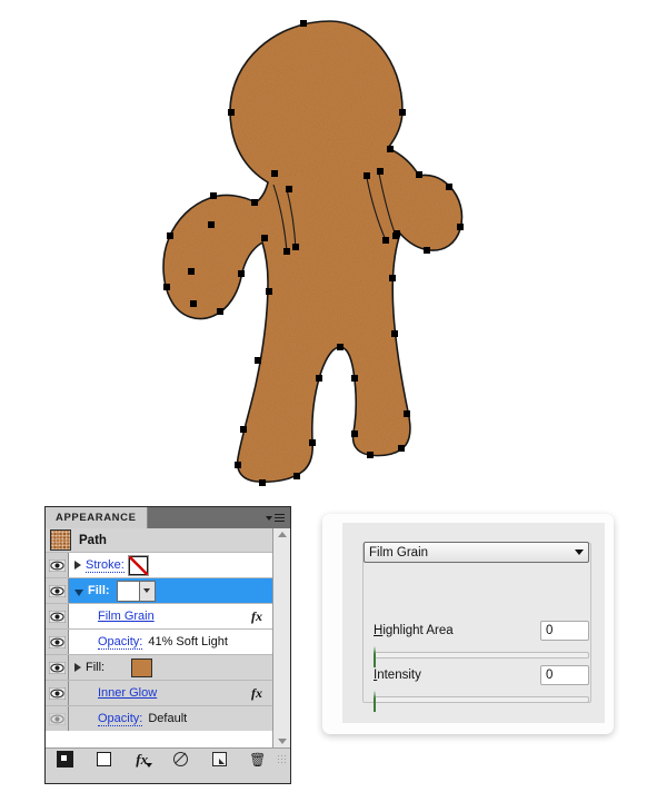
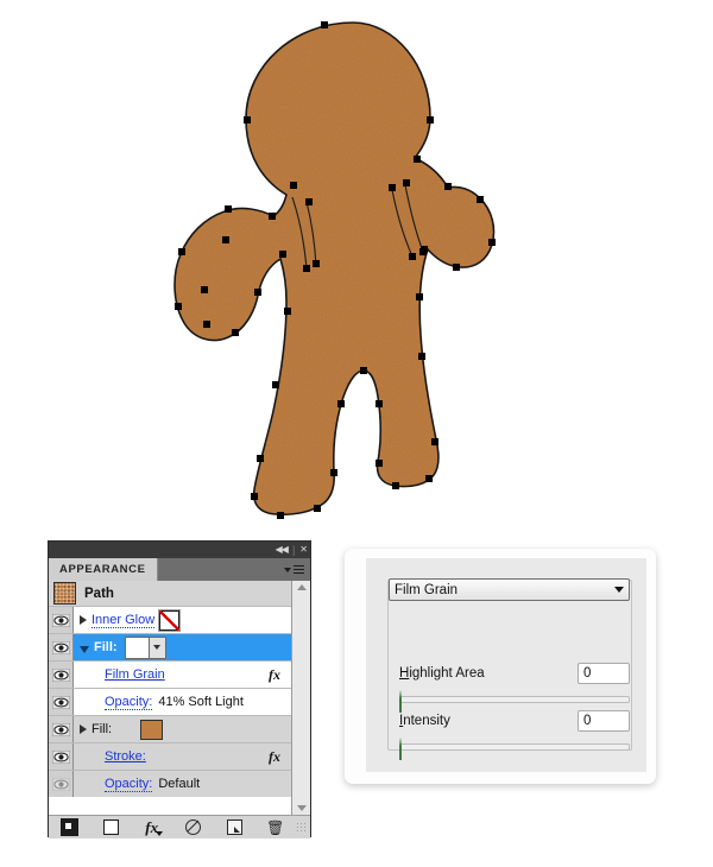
+ ◀◀
+ |
+ ✕
  APPEARANCE
  Path
- Stroke:
+ Inner Glow
  Fill:
  Film Grain
  fx
  Opacity:
  41% Soft Light
  Fill:
- Inner Glow
+ Stroke:
  fx
  Opacity:
  Default
  fx
  🗑
  Film Grain
  Highlight Area
  0
  Intensity
  0
